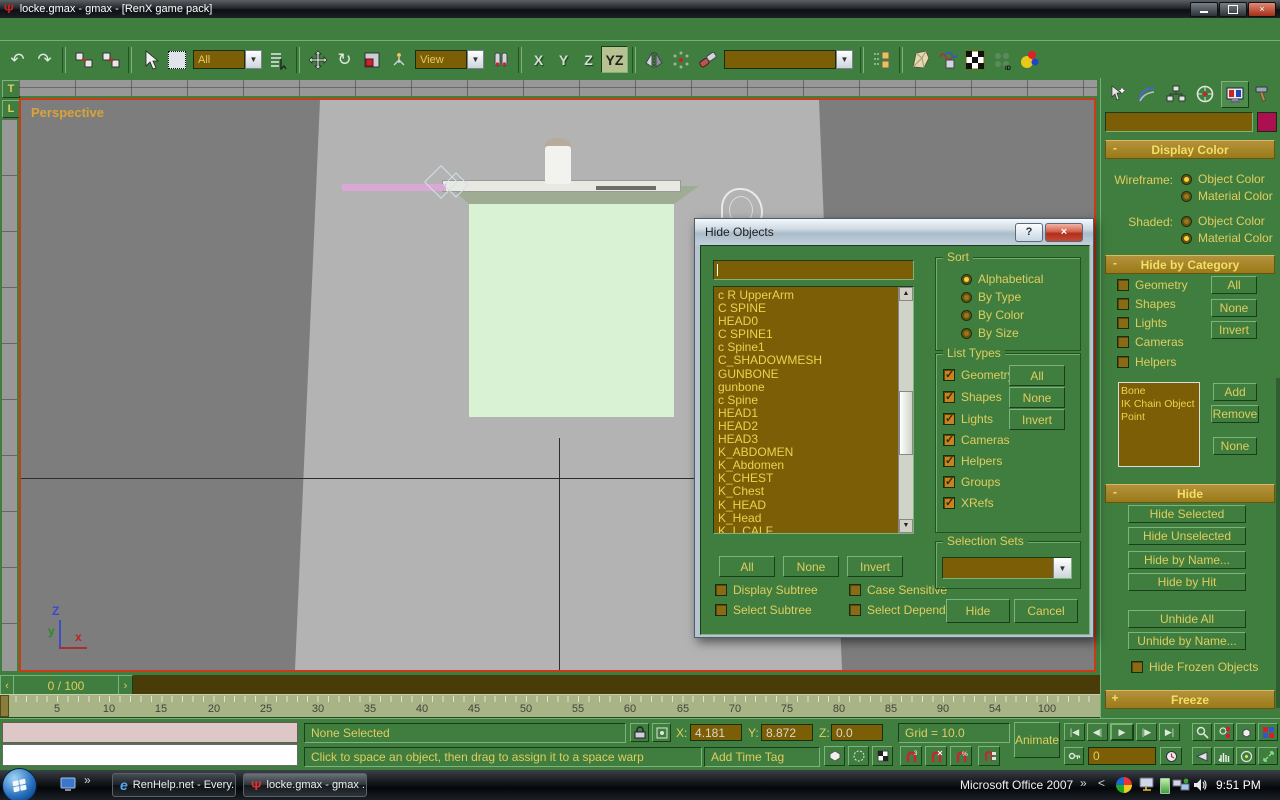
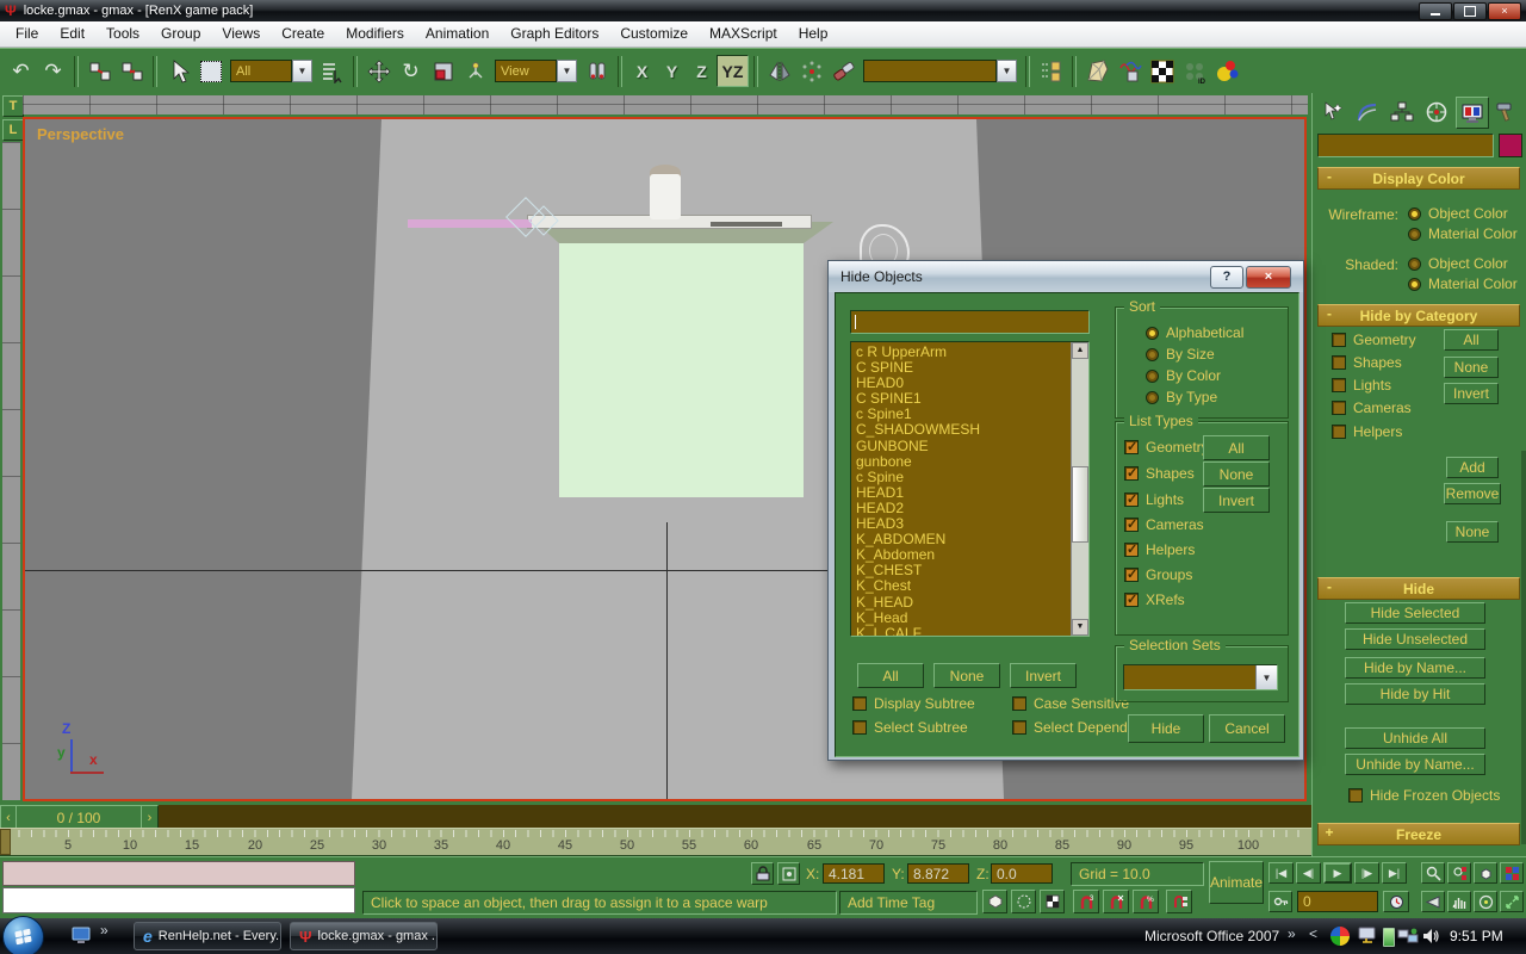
  Ψ
  locke.gmax - gmax - [RenX game pack]
  ×
+ File
+ Edit
+ Tools
+ Group
+ Views
+ Create
+ Modifiers
+ Animation
+ Graph Editors
+ Customize
+ MAXScript
+ Help
  ↶
  ↷
  All
  ▼
  ↻
  View
  ▼
  X
  Y
  Z
  YZ
  ▼
  T
  L
  Z
  y
  x
  Perspective
  -
  Display Color
  Wireframe:
  Object Color
  Material Color
  Shaded:
  Object Color
  Material Color
  -
  Hide by Category
  Geometry
  Shapes
  Lights
  Cameras
  Helpers
  All
  None
  Invert
- Bone
- IK Chain Object
- Point
  Add
  Remove
  None
  -
  Hide
  Hide Selected
  Hide Unselected
  Hide by Name...
  Hide by Hit
  Unhide All
  Unhide by Name...
  Hide Frozen Objects
  +
  Freeze
  ‹
  0 / 100
  ›
  5
  10
  15
  20
  25
  30
  35
  40
  45
  50
  55
  60
  65
  70
  75
  80
  85
  90
- 54
+ 95
  100
- None Selected
  X:
  4.181
  Y:
  8.872
  Z:
  0.0
  Grid = 10.0
  Animate
  Click to space an object, then drag to assign it to a space warp
  Add Time Tag
  |◀
  ◀|
  ▶
  |▶
  ▶|
  0
  Hide Objects
  ?
  ×
  c R UpperArm
  C SPINE
  HEAD0
  C SPINE1
  c Spine1
  C_SHADOWMESH
  GUNBONE
  gunbone
  c Spine
  HEAD1
  HEAD2
  HEAD3
  K_ABDOMEN
  K_Abdomen
  K_CHEST
  K_Chest
  K_HEAD
  K_Head
  K_L CALF
  Sort
  Alphabetical
- By Type
+ By Size
  By Color
- By Size
+ By Type
  List Types
  Geometr
  Shapes
  Lights
  Cameras
  Helpers
  Groups
  XRefs
  All
  None
  Invert
  All
  None
  Invert
  Display Subtree
  Case Sensitive
  Select Subtree
  Select Depend
  Selection Sets
  ▼
  Hide
  Cancel
  »
  e
  RenHelp.net - Every.
  Ψ
  locke.gmax - gmax .
  Microsoft Office 2007
  »
  <
  9:51 PM
